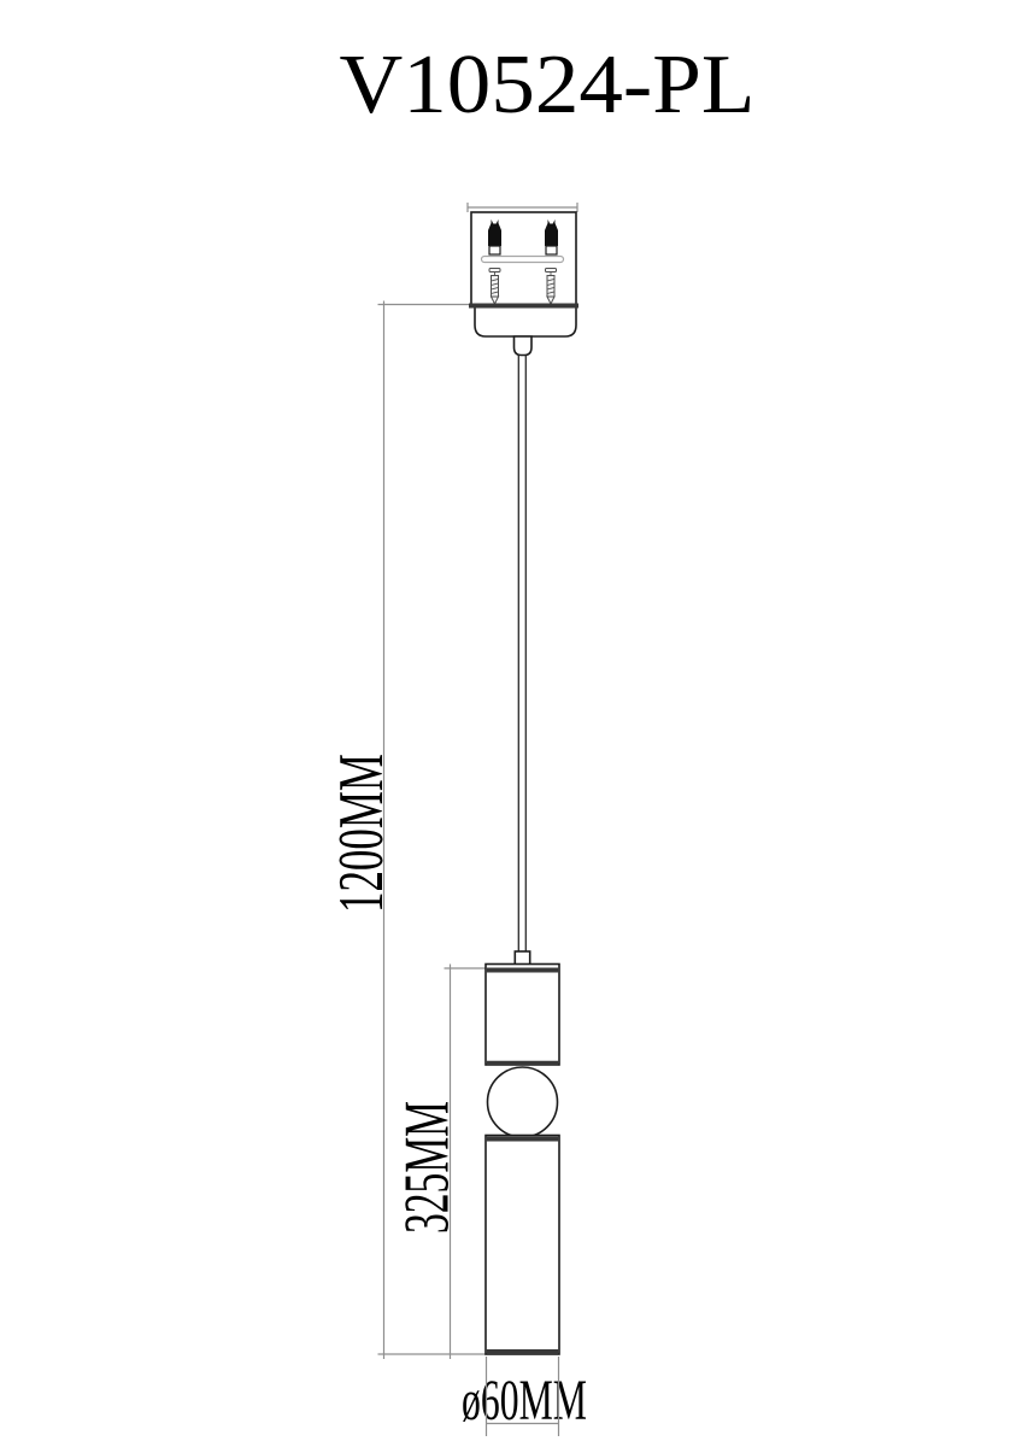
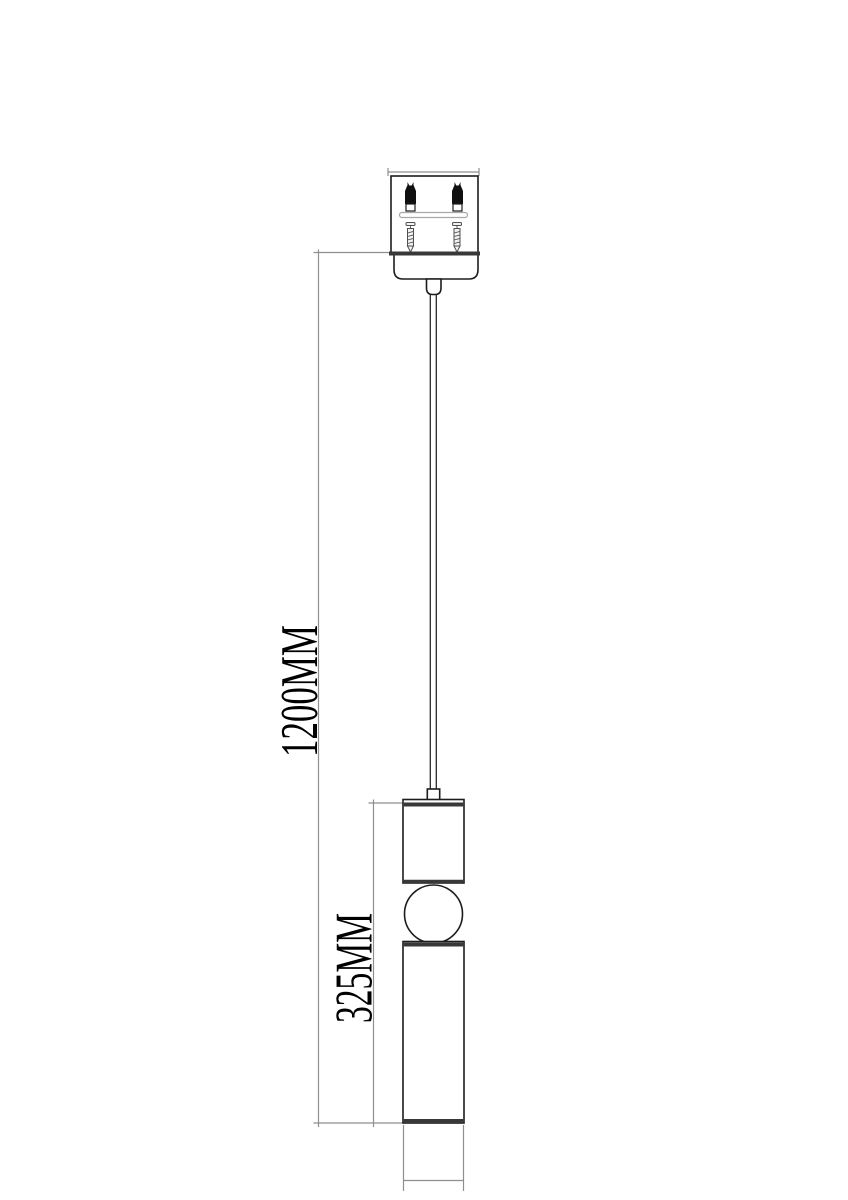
- V10524-PL
- ø60MM
